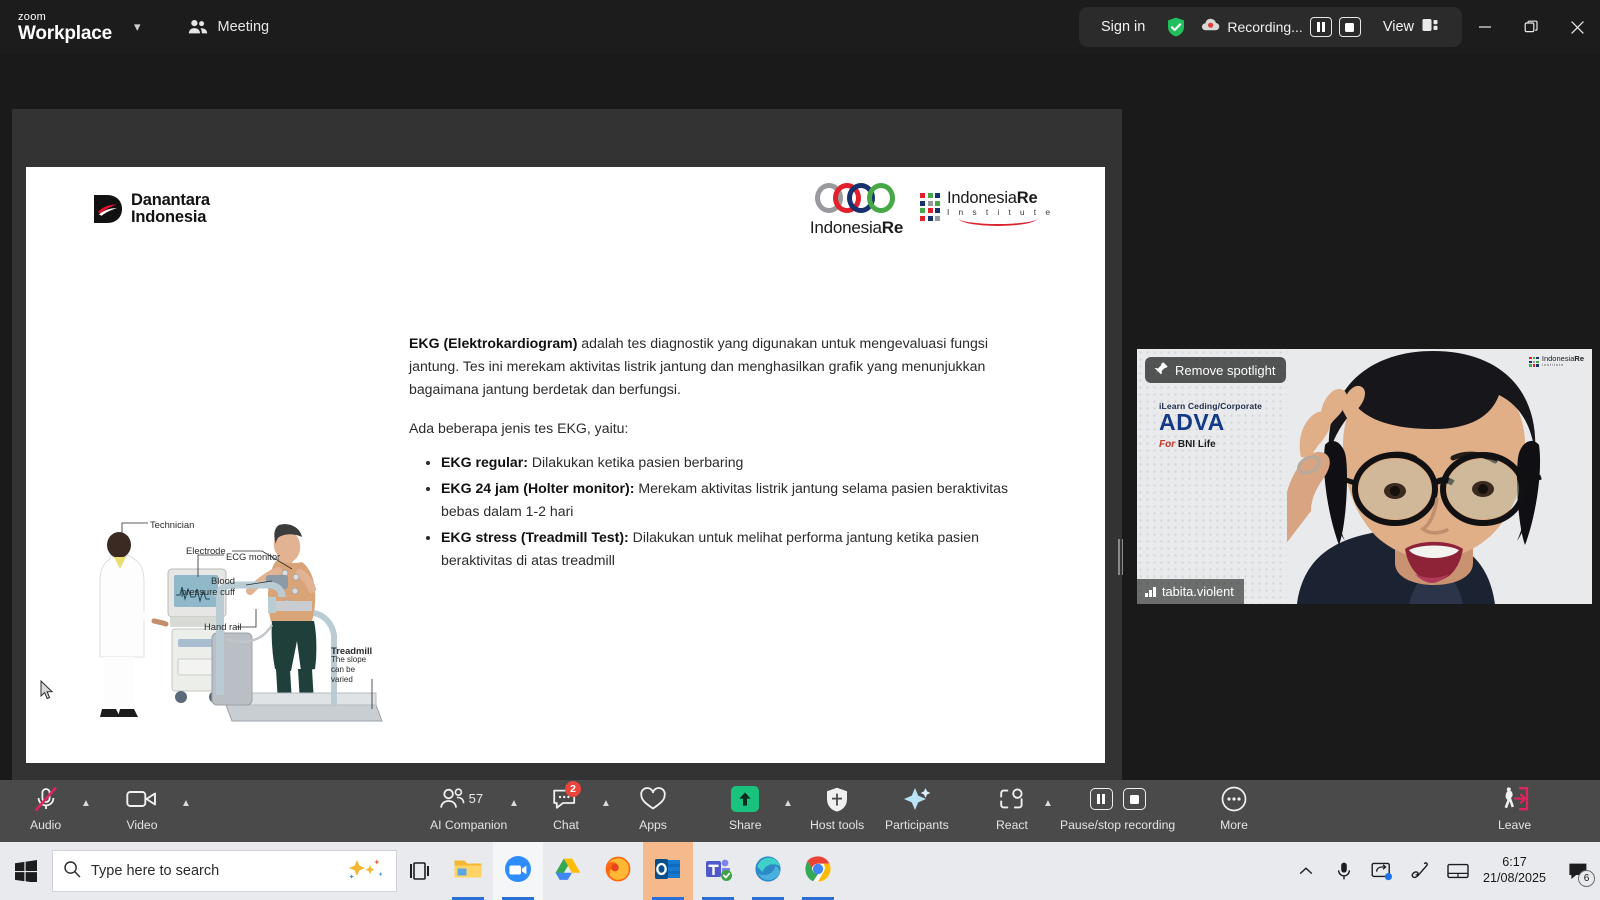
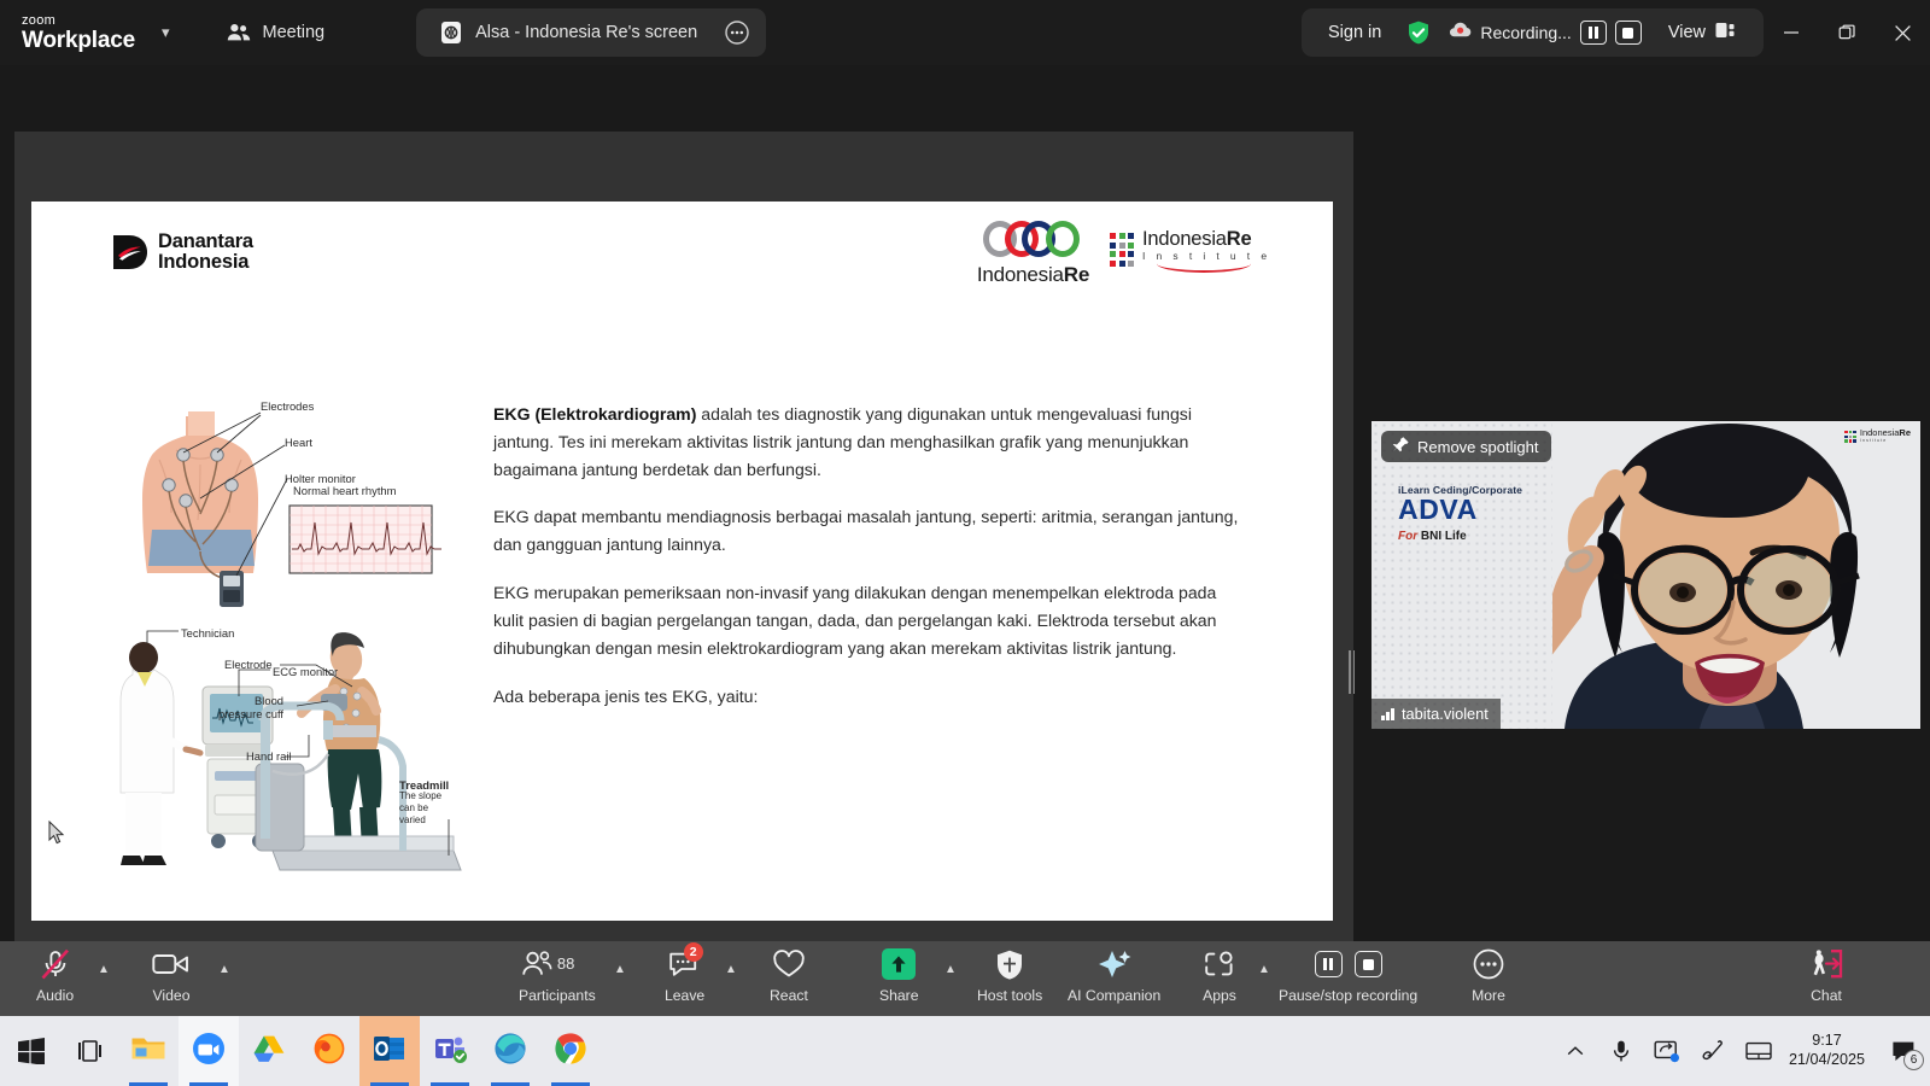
  zoom
  Workplace
  ▾
  Meeting
+ Alsa - Indonesia Re's screen
  Sign in
  Recording...
  View
  Danantara
  Indonesia
  IndonesiaRe
  IndonesiaRe
  I n s t i t u t e
+ Electrodes
+ Heart
+ Holter monitor
+ Normal heart rhythm
  Technician
  ECG monitor
  Electrode
  Blood
  pressure cuff
  Hand rail
  Treadmill
  The slope
  can be
  varied
  EKG (Elektrokardiogram) adalah tes diagnostik yang digunakan untuk mengevaluasi fungsi jantung. Tes ini merekam aktivitas listrik jantung dan menghasilkan grafik yang menunjukkan bagaimana jantung berdetak dan berfungsi.
+ EKG dapat membantu mendiagnosis berbagai masalah jantung, seperti: aritmia, serangan jantung, dan gangguan jantung lainnya.
+ EKG merupakan pemeriksaan non-invasif yang dilakukan dengan menempelkan elektroda pada kulit pasien di bagian pergelangan tangan, dada, dan pergelangan kaki. Elektroda tersebut akan dihubungkan dengan mesin elektrokardiogram yang akan merekam aktivitas listrik jantung.
  Ada beberapa jenis tes EKG, yaitu:
- EKG regular: Dilakukan ketika pasien berbaring
- EKG 24 jam (Holter monitor): Merekam aktivitas listrik jantung selama pasien beraktivitas bebas dalam 1-2 hari
- EKG stress (Treadmill Test): Dilakukan untuk melihat performa jantung ketika pasien beraktivitas di atas treadmill
  iLearn Ceding/Corporate
  ADVA
  For BNI Life
  IndonesiaRe
  Remove spotlight
  tabita.violent
  Audio
  ▲
  Video
  ▲
- 57
+ 88
- AI Companion
+ Participants
  ▲
  2
- Chat
+ Leave
  ▲
- Apps
+ React
  Share
  ▲
  Host tools
- Participants
+ AI Companion
- React
+ Apps
  ▲
  Pause/stop recording
  More
- Leave
+ Chat
- Type here to search
- 6:17
+ 9:17
- 21/08/2025
+ 21/04/2025
  6
